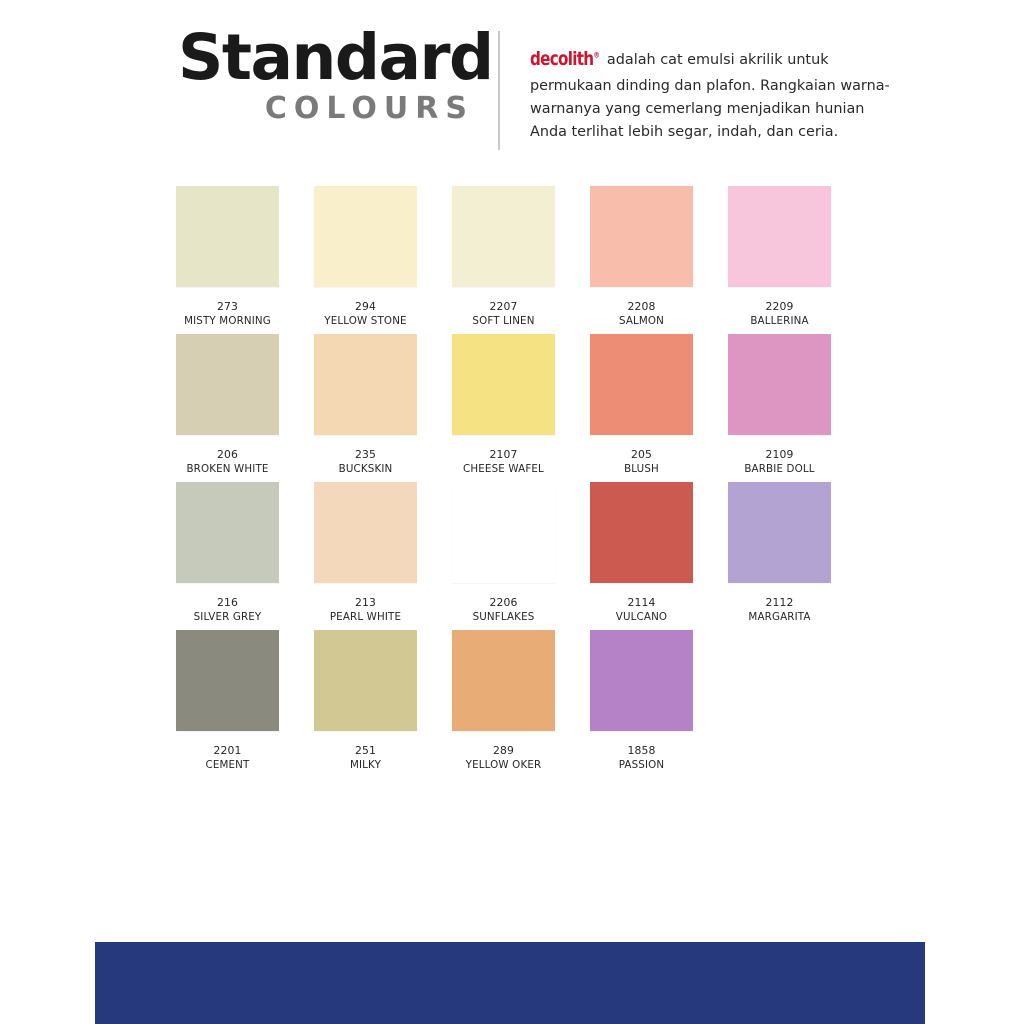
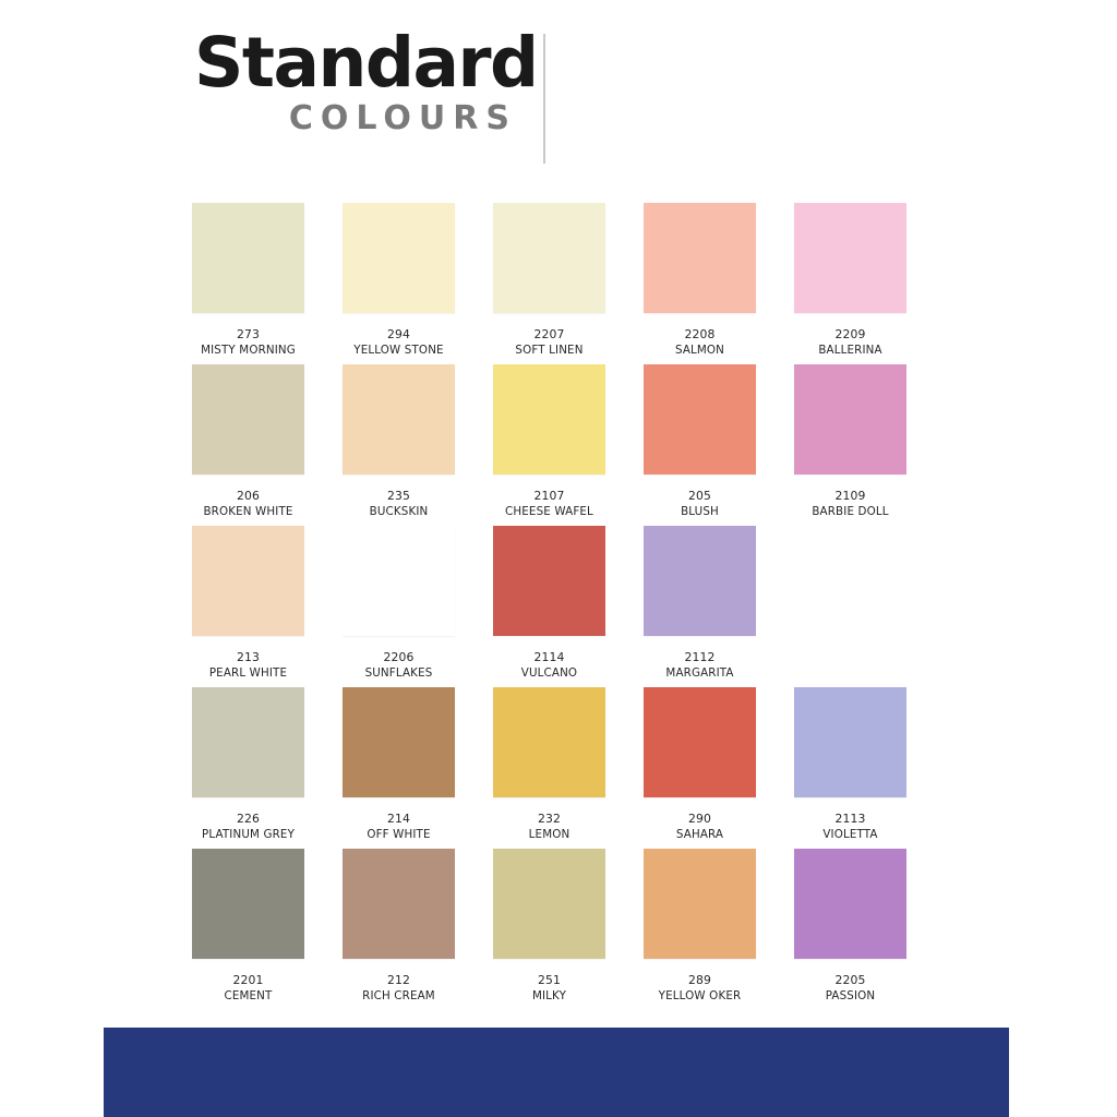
  Standard
  COLOURS
- decolith® adalah cat emulsi akrilik untuk permukaan dinding dan plafon. Rangkaian warna-warnanya yang cemerlang menjadikan hunian Anda terlihat lebih segar, indah, dan ceria.
  273
  MISTY MORNING
  294
  YELLOW STONE
  2207
  SOFT LINEN
  2208
  SALMON
  2209
  BALLERINA
  206
  BROKEN WHITE
  235
  BUCKSKIN
  2107
  CHEESE WAFEL
  205
  BLUSH
  2109
  BARBIE DOLL
- 216
- SILVER GREY
  213
  PEARL WHITE
  2206
  SUNFLAKES
  2114
  VULCANO
  2112
  MARGARITA
+ 226
+ PLATINUM GREY
+ 214
+ OFF WHITE
+ 232
+ LEMON
+ 290
+ SAHARA
+ 2113
+ VIOLETTA
  2201
  CEMENT
+ 212
+ RICH CREAM
  251
  MILKY
  289
  YELLOW OKER
- 1858
+ 2205
  PASSION
